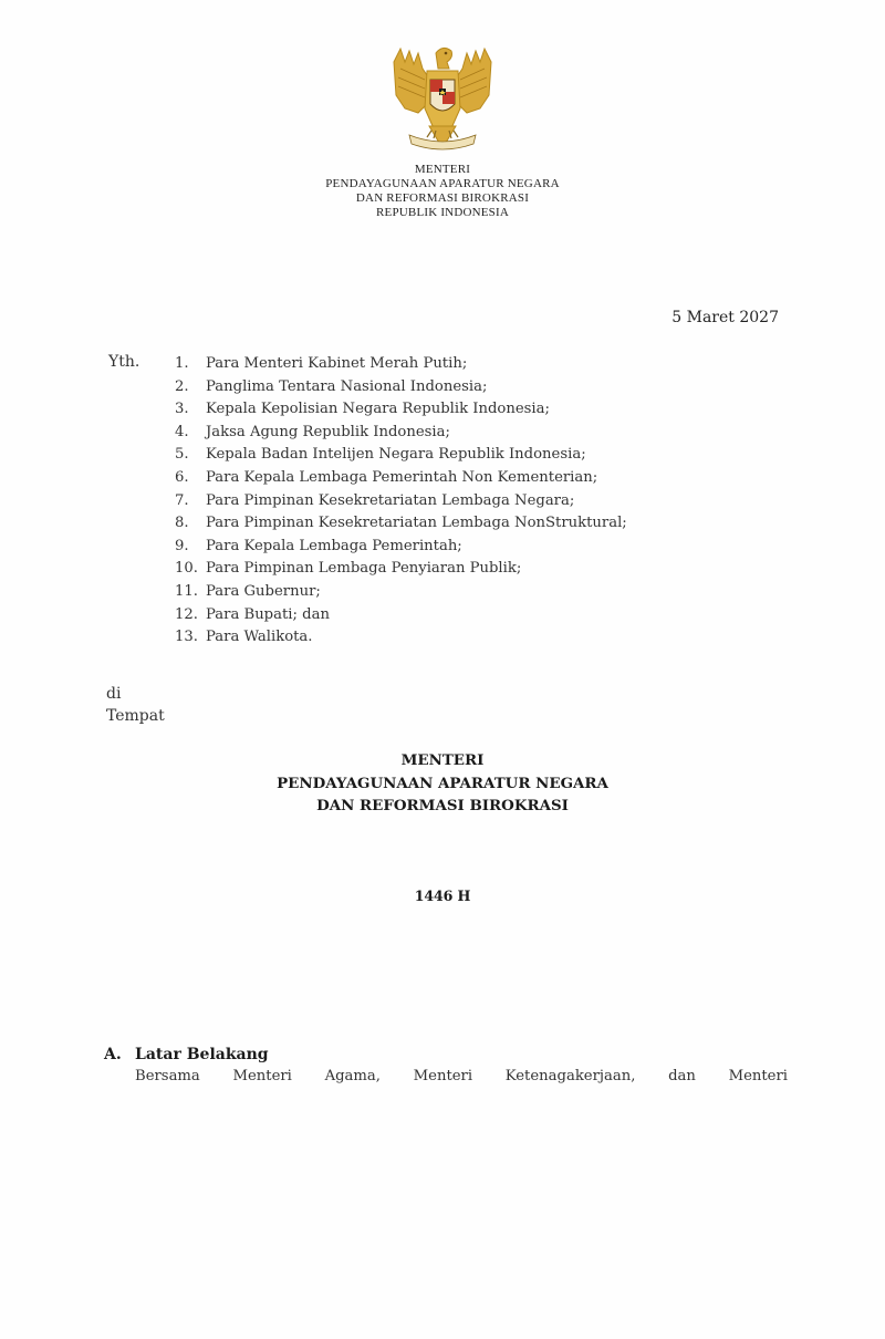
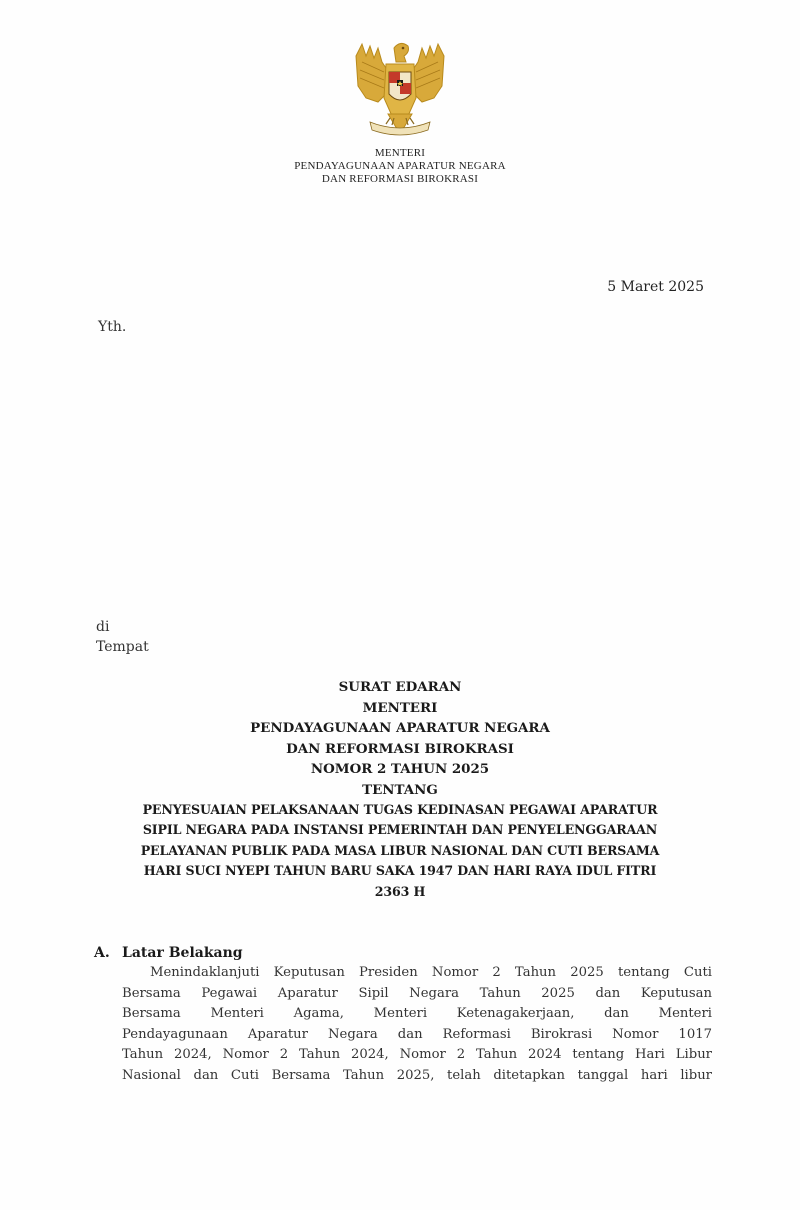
  MENTERI
  PENDAYAGUNAAN APARATUR NEGARA
  DAN REFORMASI BIROKRASI
- REPUBLIK INDONESIA
- 5 Maret 2027
+ 5 Maret 2025
  Yth.
- 1.
- Para Menteri Kabinet Merah Putih;
- 2.
- Panglima Tentara Nasional Indonesia;
- 3.
- Kepala Kepolisian Negara Republik Indonesia;
- 4.
- Jaksa Agung Republik Indonesia;
- 5.
- Kepala Badan Intelijen Negara Republik Indonesia;
- 6.
- Para Kepala Lembaga Pemerintah Non Kementerian;
- 7.
- Para Pimpinan Kesekretariatan Lembaga Negara;
- 8.
- Para Pimpinan Kesekretariatan Lembaga NonStruktural;
- 9.
- Para Kepala Lembaga Pemerintah;
- 10.
- Para Pimpinan Lembaga Penyiaran Publik;
- 11.
- Para Gubernur;
- 12.
- Para Bupati; dan
- 13.
- Para Walikota.
  di
  Tempat
+ SURAT EDARAN
  MENTERI
  PENDAYAGUNAAN APARATUR NEGARA
  DAN REFORMASI BIROKRASI
+ NOMOR 2 TAHUN 2025
+ TENTANG
+ PENYESUAIAN PELAKSANAAN TUGAS KEDINASAN PEGAWAI APARATUR
+ SIPIL NEGARA PADA INSTANSI PEMERINTAH DAN PENYELENGGARAAN
+ PELAYANAN PUBLIK PADA MASA LIBUR NASIONAL DAN CUTI BERSAMA
+ HARI SUCI NYEPI TAHUN BARU SAKA 1947 DAN HARI RAYA IDUL FITRI
- 1446 H
+ 2363 H
  A. Latar Belakang
+ Menindaklanjuti Keputusan Presiden Nomor 2 Tahun 2025 tentang Cuti
+ Bersama Pegawai Aparatur Sipil Negara Tahun 2025 dan Keputusan
  Bersama Menteri Agama, Menteri Ketenagakerjaan, dan Menteri
+ Pendayagunaan Aparatur Negara dan Reformasi Birokrasi Nomor 1017
+ Tahun 2024, Nomor 2 Tahun 2024, Nomor 2 Tahun 2024 tentang Hari Libur
+ Nasional dan Cuti Bersama Tahun 2025, telah ditetapkan tanggal hari libur
